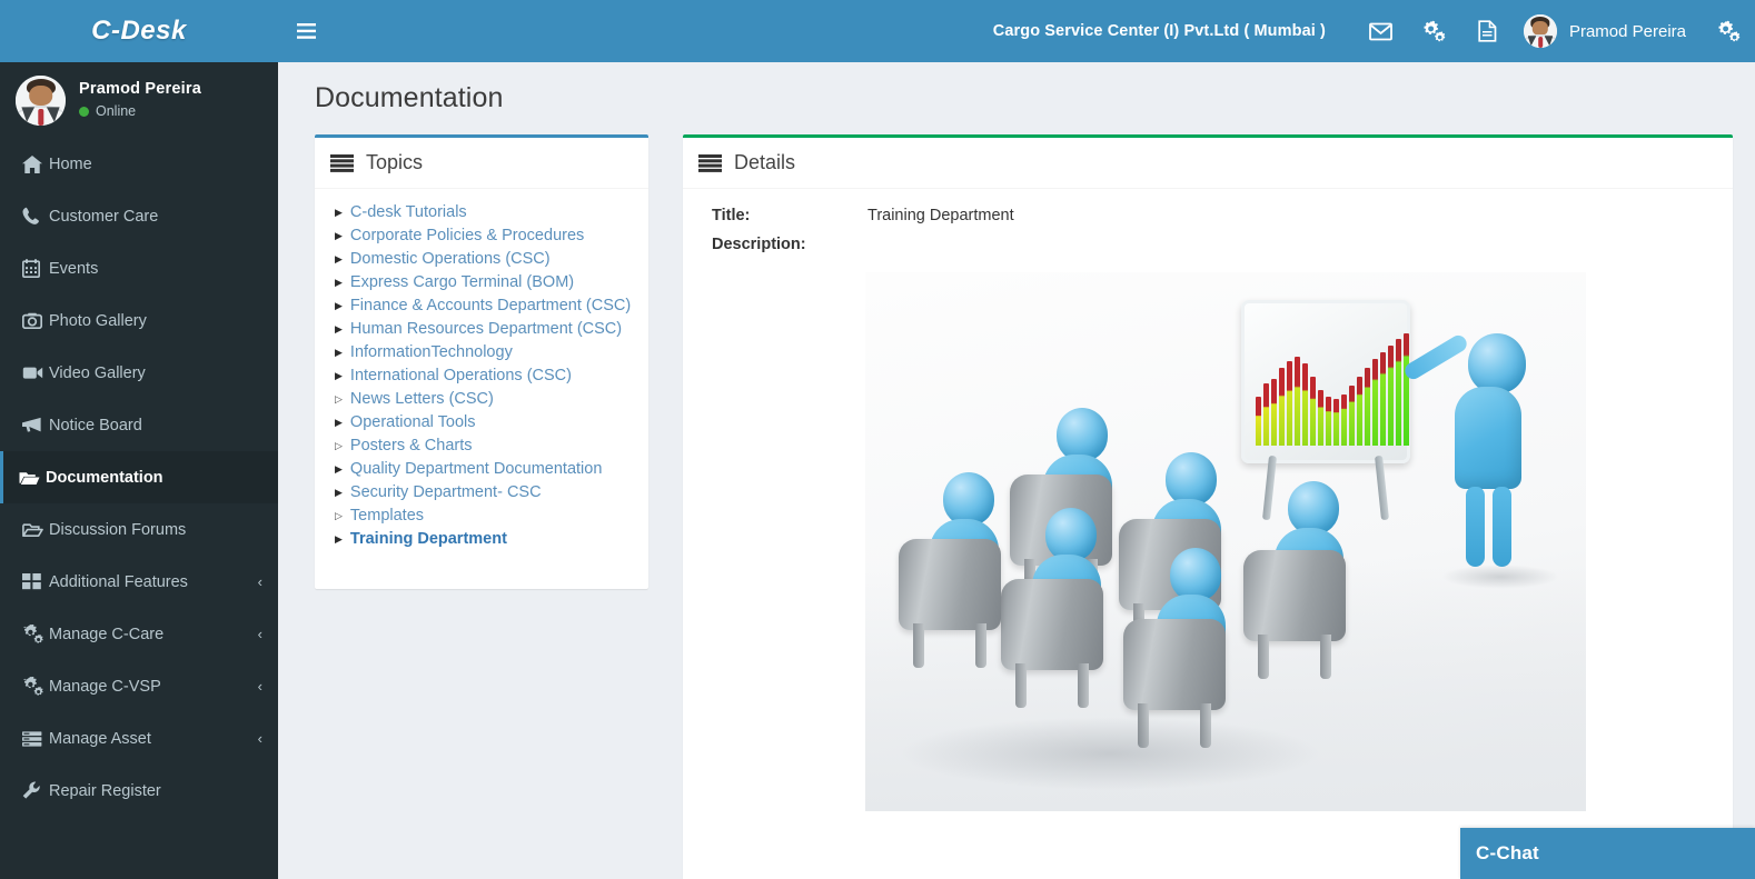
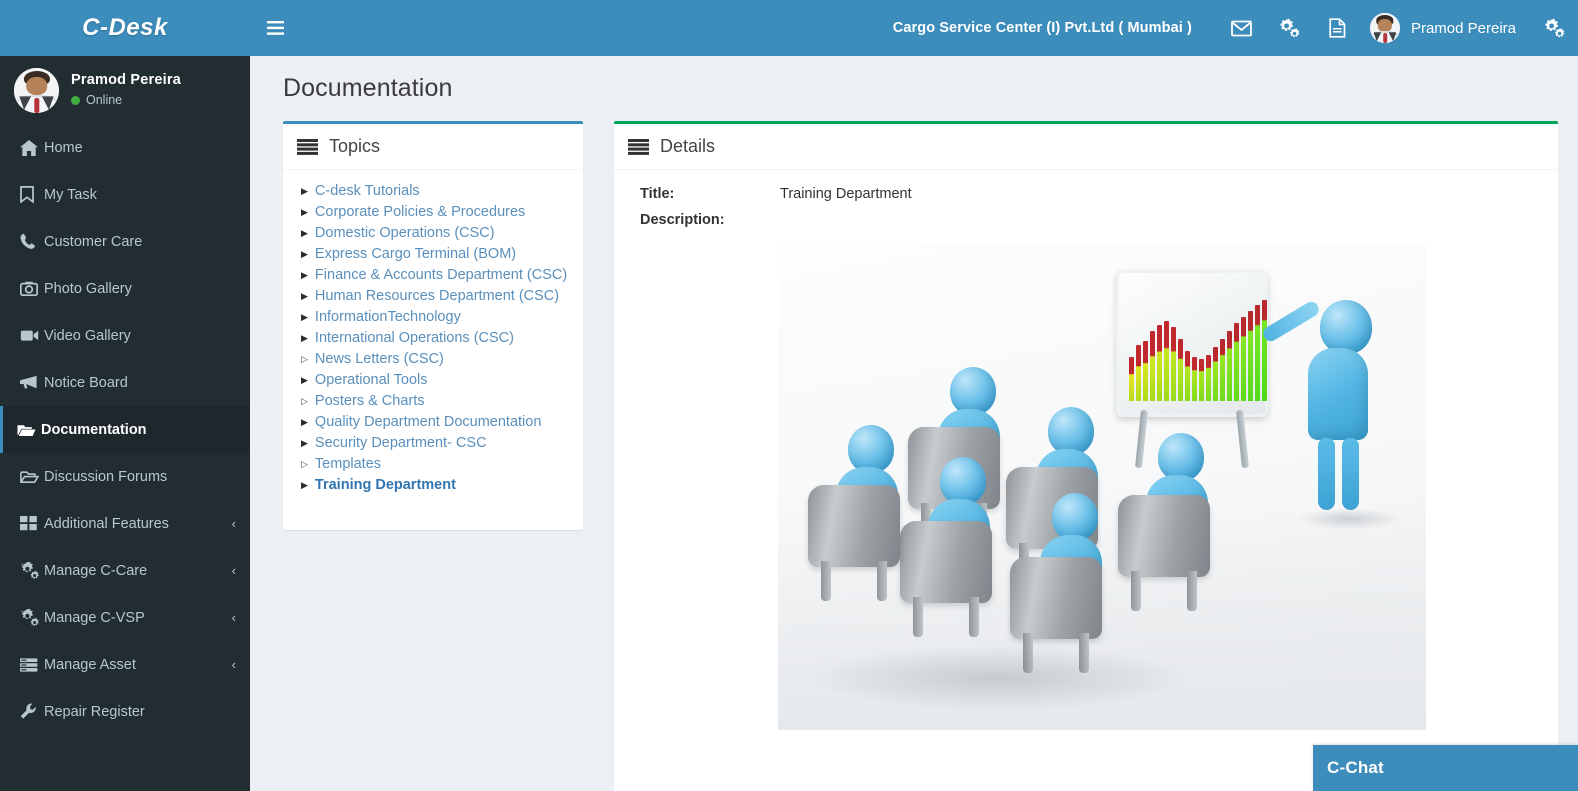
  C-Desk
  Pramod Pereira
  Online
  Home
+ My Task
  Customer Care
- Events
  Photo Gallery
  Video Gallery
  Notice Board
  Documentation
  Discussion Forums
  Additional Features
  ‹
  Manage C-Care
  ‹
  Manage C-VSP
  ‹
  Manage Asset
  ‹
  Repair Register
  Cargo Service Center (I) Pvt.Ltd ( Mumbai )
  Pramod Pereira
  Documentation
  Topics
  ▶
  C-desk Tutorials
  ▶
  Corporate Policies & Procedures
  ▶
  Domestic Operations (CSC)
  ▶
  Express Cargo Terminal (BOM)
  ▶
  Finance & Accounts Department (CSC)
  ▶
  Human Resources Department (CSC)
  ▶
  InformationTechnology
  ▶
  International Operations (CSC)
  ▷
  News Letters (CSC)
  ▶
  Operational Tools
  ▷
  Posters & Charts
  ▶
  Quality Department Documentation
  ▶
  Security Department- CSC
  ▷
  Templates
  ▶
  Training Department
  Details
  Title:
  Training Department
  Description:
  C-Chat
